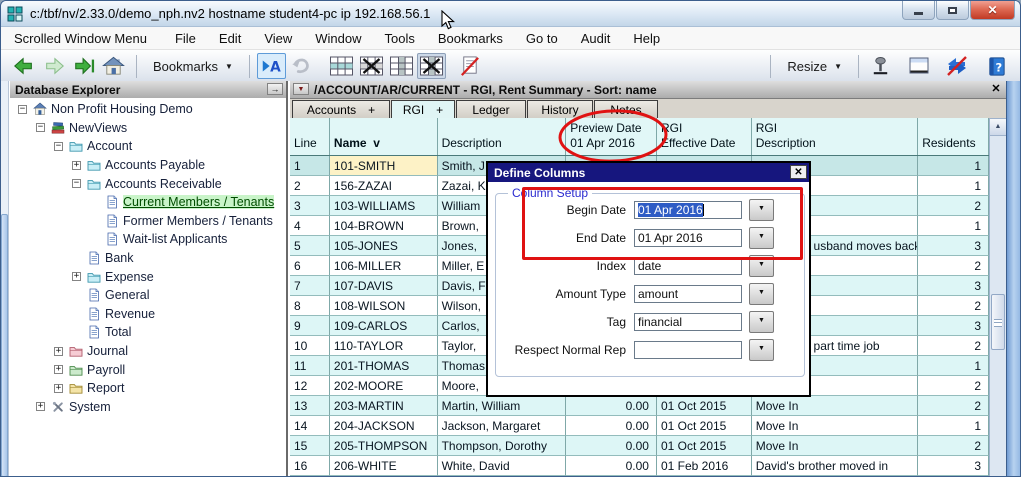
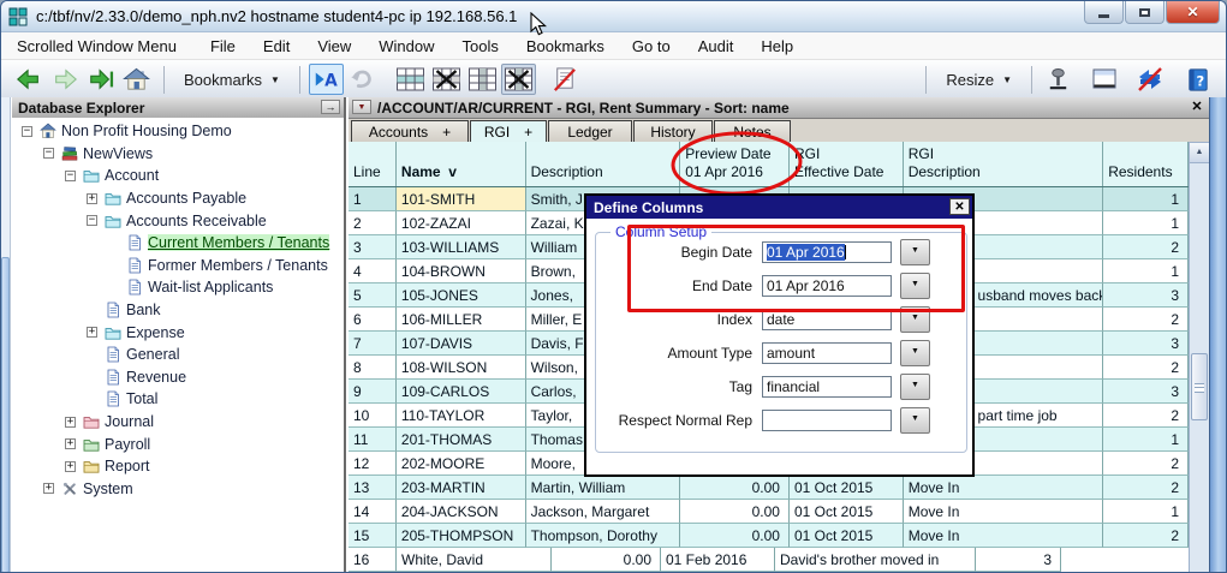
  c:/tbf/nv/2.33.0/demo_nph.nv2 hostname student4-pc ip 192.168.56.1
  ✕
  Scrolled Window Menu
  File
  Edit
  View
  Window
  Tools
  Bookmarks
  Go to
  Audit
  Help
  Bookmarks
  ▼
  A
  Resize
  ▼
  ?
  Database Explorer
  →
  −
  Non Profit Housing Demo
  −
  NewViews
  −
  Account
  +
  Accounts Payable
  −
  Accounts Receivable
  Current Members / Tenants
  Former Members / Tenants
  Wait-list Applicants
  Bank
  +
  Expense
  General
  Revenue
  Total
  +
  Journal
  +
  Payroll
  +
  Report
  +
  System
  /ACCOUNT/AR/CURRENT - RGI, Rent Summary - Sort: name
  ✕
  Accounts
  +
  RGI
  +
  Ledger
  History
  otes
  Line
  Name v
  Description
  Preview Date
  01 Apr 2016
  Effective Date
  RGI
  Description
  Residents
  1
  101-SMITH
  Smith, J
  1
  2
- 156-ZAZAI
+ 102-ZAZAI
  Zazai, K
  1
  3
  103-WILLIAMS
  William
  2
  4
  104-BROWN
  Brown,
  1
  5
  105-JONES
  Jones,
  usband moves back
  3
  6
  106-MILLER
  Miller, E
  2
  7
  107-DAVIS
  Davis, F
  3
  8
  108-WILSON
  Wilson,
  2
  9
  109-CARLOS
  Carlos,
  3
  10
  110-TAYLOR
  Taylor,
  part time job
  2
  11
  201-THOMAS
  Thomas
  1
  12
  202-MOORE
  Moore,
  2
  13
  203-MARTIN
  Martin, William
  0.00
  01 Oct 2015
  Move In
  2
  14
  204-JACKSON
  Jackson, Margaret
  0.00
  01 Oct 2015
  Move In
  1
  15
  205-THOMPSON
  Thompson, Dorothy
  0.00
  01 Oct 2015
  Move In
  2
  16
- 206-WHITE
  White, David
  0.00
  01 Feb 2016
  David's brother moved in
  3
  Define Columns
  ✕
  Column Setup
  Begin Date
  01 Apr 2016
  End Date
  01 Apr 2016
  Index
  date
  Amount Type
  amount
  Tag
  financial
  Respect Normal Rep
